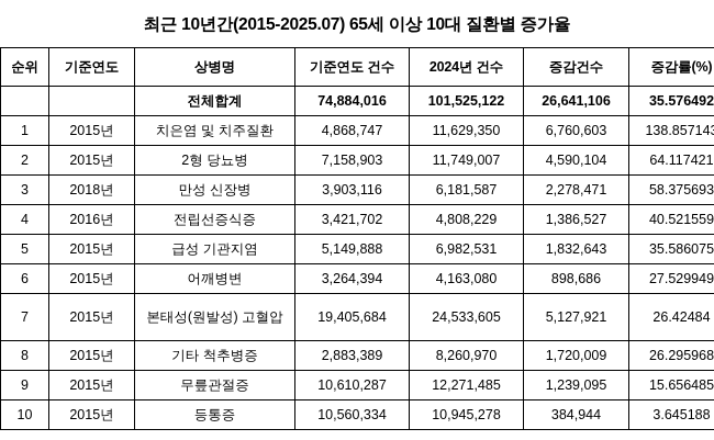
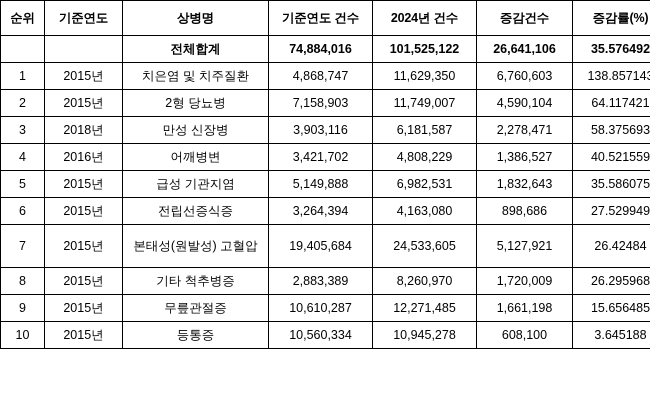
- 최근 10년간(2015-2025.07) 65세 이상 10대 질환별 증가율
  순위	기준연도	상병명	기준연도 건수	2024년 건수	증감건수	증감률(%)
  		전체합계	74,884,016	101,525,122	26,641,106	35.576492
  1	2015년	치은염 및 치주질환	4,868,747	11,629,350	6,760,603	138.85714
  2	2015년	2형 당뇨병	7,158,903	11,749,007	4,590,104	64.117421
  3	2018년	만성 신장병	3,903,116	6,181,587	2,278,471	58.375693
- 4	2016년	전립선증식증	3,421,702	4,808,229	1,386,527	40.521559
+ 4	2016년	어깨병변	3,421,702	4,808,229	1,386,527	40.521559
  5	2015년	급성 기관지염	5,149,888	6,982,531	1,832,643	35.586075
- 6	2015년	어깨병변	3,264,394	4,163,080	898,686	27.529949
+ 6	2015년	전립선증식증	3,264,394	4,163,080	898,686	27.529949
  7	2015년	본태성(원발성) 고혈압	19,405,684	24,533,605	5,127,921	26.42484
  8	2015년	기타 척추병증	2,883,389	8,260,970	1,720,009	26.295968
- 9	2015년	무릎관절증	10,610,287	12,271,485	1,239,095	15.656485
+ 9	2015년	무릎관절증	10,610,287	12,271,485	1,661,198	15.656485
- 10	2015년	등통증	10,560,334	10,945,278	384,944	3.645188
+ 10	2015년	등통증	10,560,334	10,945,278	608,100	3.645188
